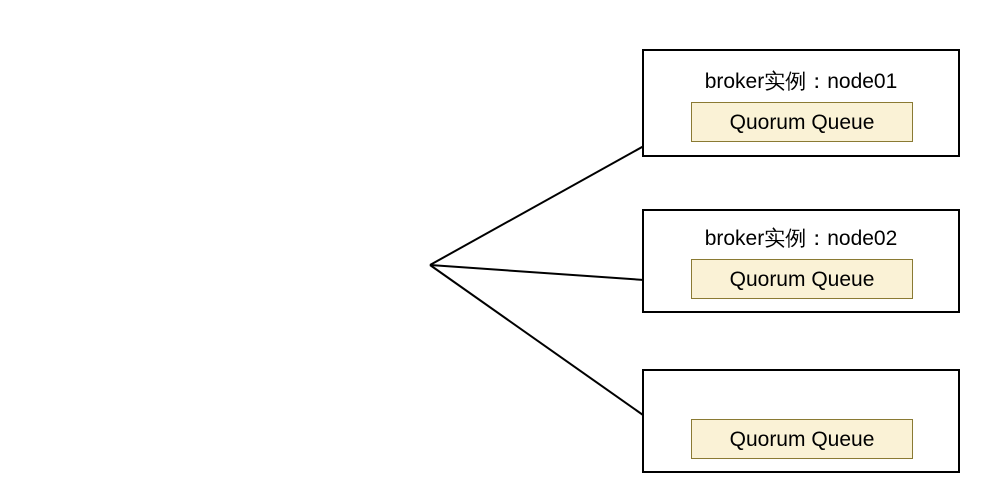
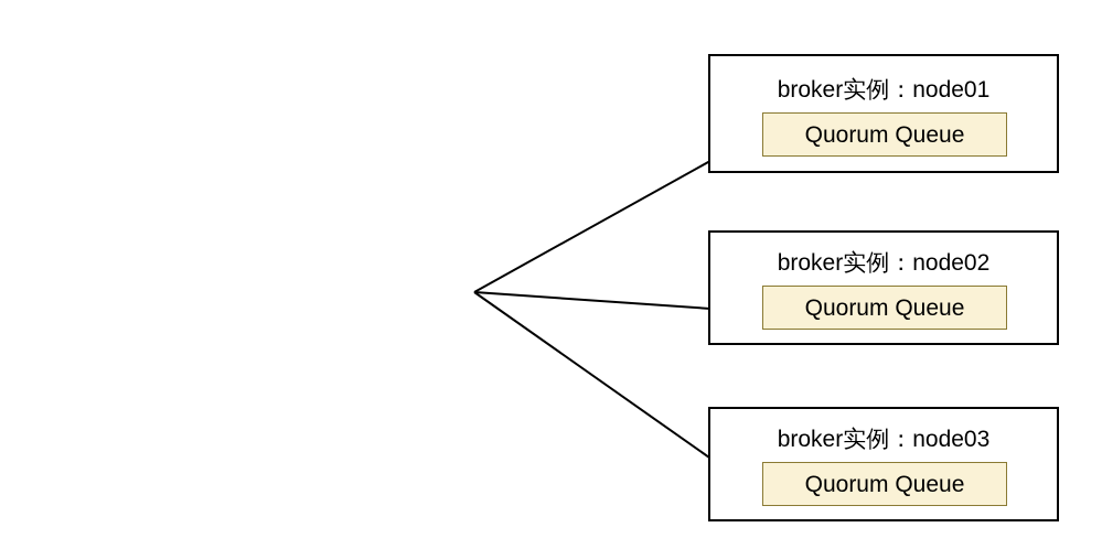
  broker实例：node01
  Quorum Queue
  broker实例：node02
  Quorum Queue
+ broker实例：node03
  Quorum Queue
